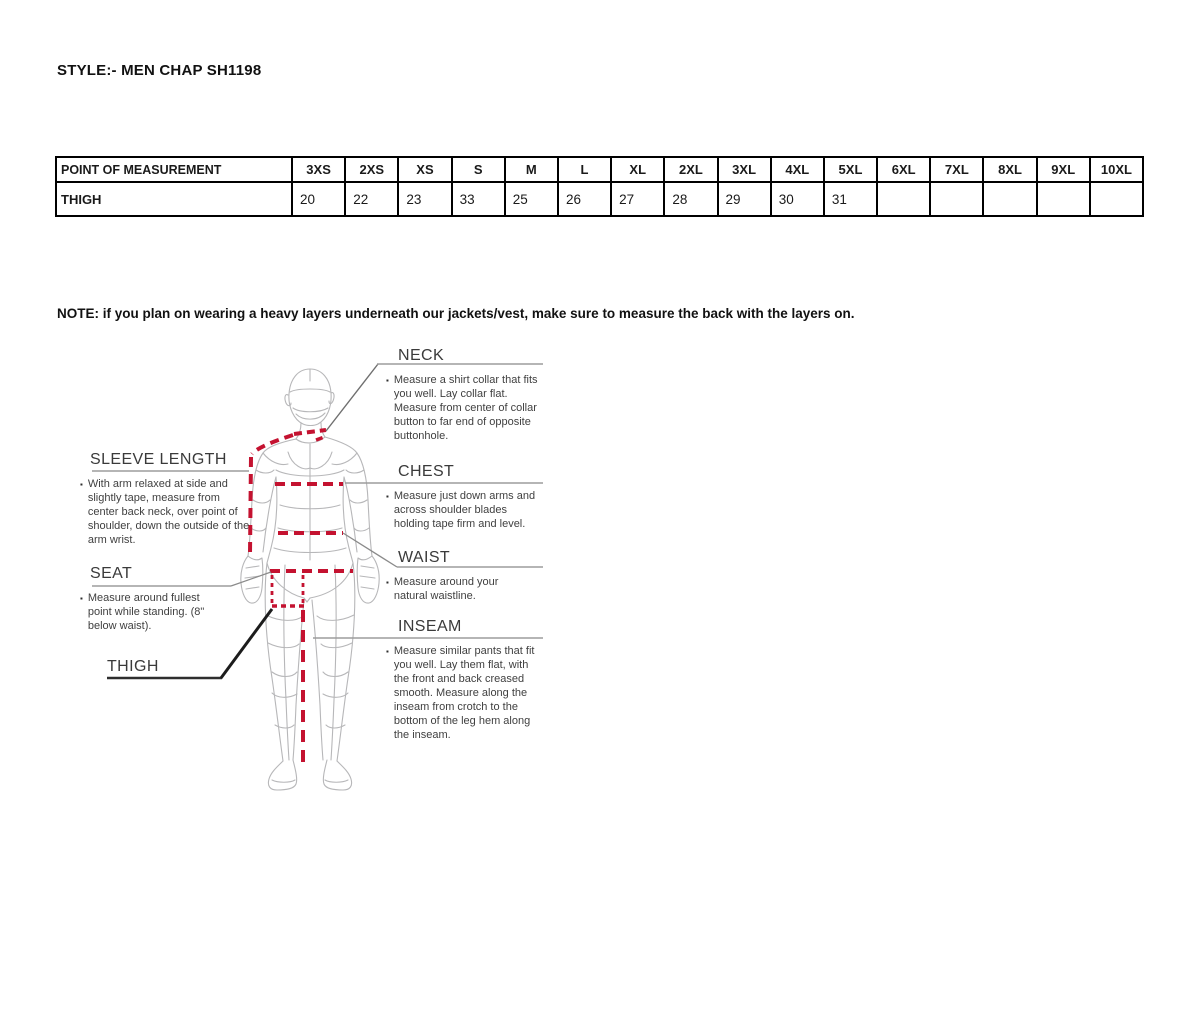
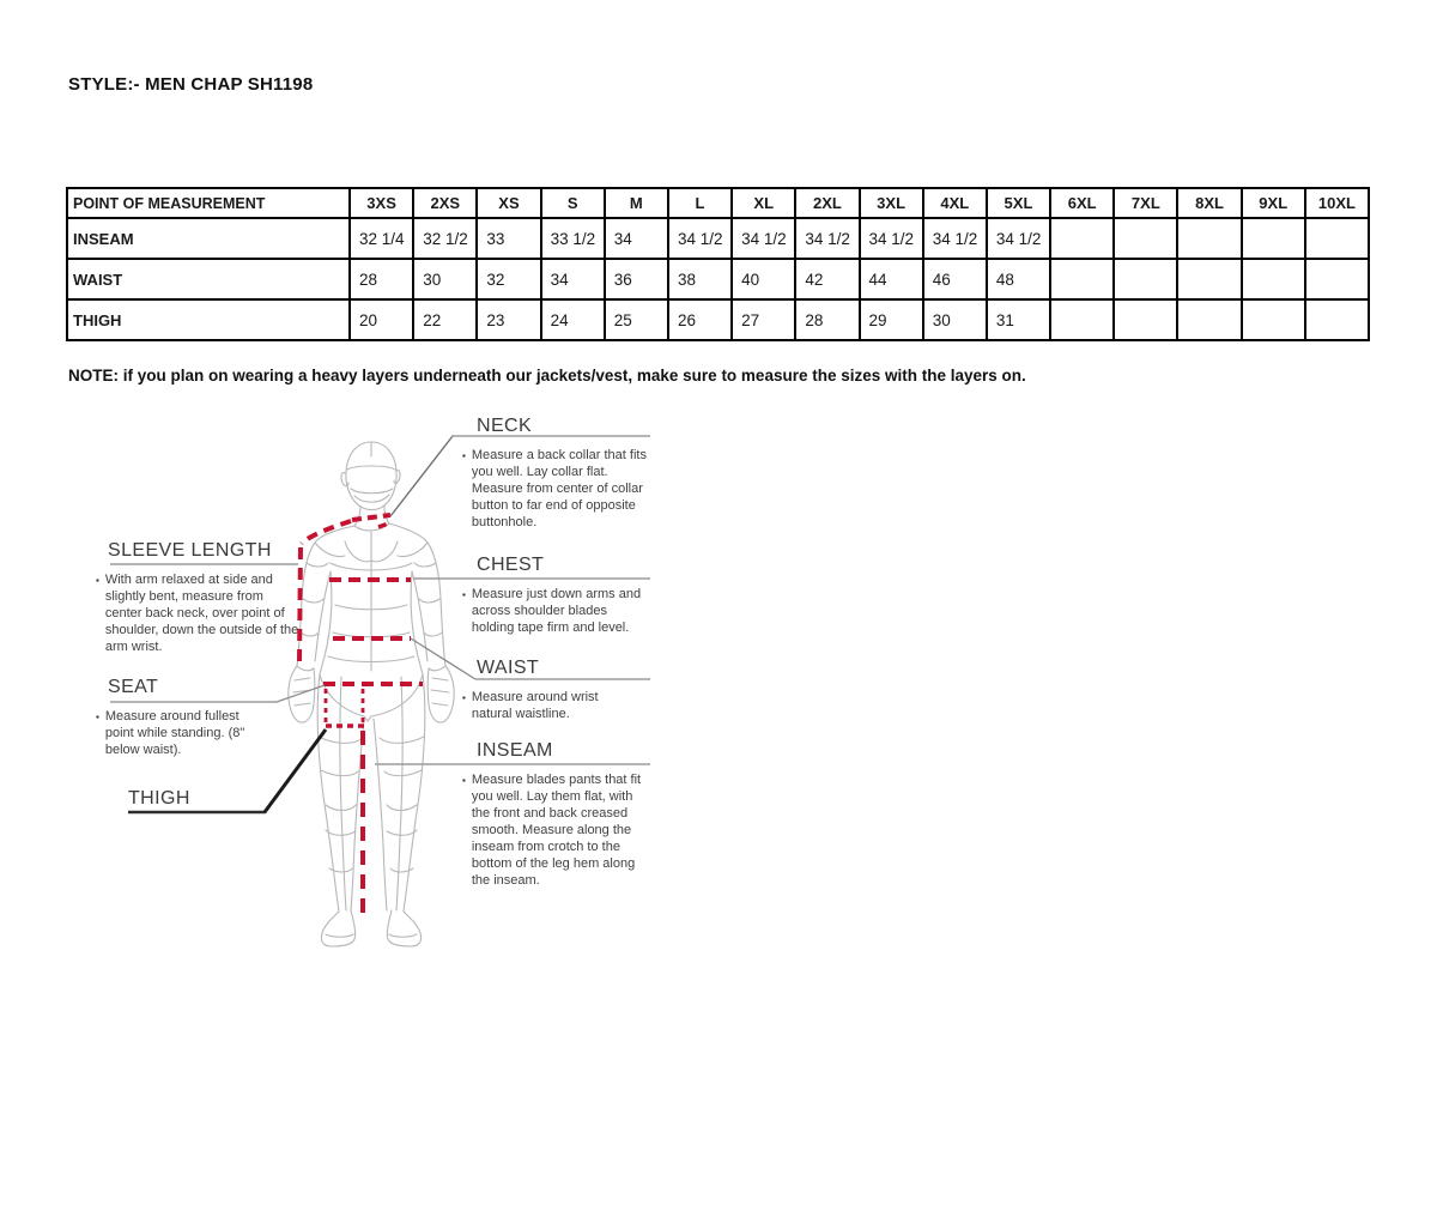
  STYLE:- MEN CHAP SH1198
  POINT OF MEASUREMENT	3XS	2XS	XS	S	M	L	XL	2XL	3XL	4XL	5XL	6XL	7XL	8XL	9XL	10XL
+ INSEAM	32 1/4	32 1/2	33	33 1/2	34	34 1/2	34 1/2	34 1/2	34 1/2	34 1/2	34 1/2
+ WAIST	28	30	32	34	36	38	40	42	44	46	48
- THIGH	20	22	23	33	25	26	27	28	29	30	31
+ THIGH	20	22	23	24	25	26	27	28	29	30	31
- NOTE: if you plan on wearing a heavy layers underneath our jackets/vest, make sure to measure the back with the layers on.
+ NOTE: if you plan on wearing a heavy layers underneath our jackets/vest, make sure to measure the sizes with the layers on.
  NECK
  ▪
- Measure a shirt collar that fits you well. Lay collar flat. Measure from center of collar button to far end of opposite buttonhole.
+ Measure a back collar that fits you well. Lay collar flat. Measure from center of collar button to far end of opposite buttonhole.
  CHEST
  ▪
  Measure just down arms and across shoulder blades holding tape firm and level.
  WAIST
  ▪
- Measure around your natural waistline.
+ Measure around wrist natural waistline.
  INSEAM
  ▪
- Measure similar pants that fit you well. Lay them flat, with the front and back creased smooth. Measure along the inseam from crotch to the bottom of the leg hem along the inseam.
+ Measure blades pants that fit you well. Lay them flat, with the front and back creased smooth. Measure along the inseam from crotch to the bottom of the leg hem along the inseam.
  SLEEVE LENGTH
  ▪
- With arm relaxed at side and slightly tape, measure from center back neck, over point of shoulder, down the outside of the arm wrist.
+ With arm relaxed at side and slightly bent, measure from center back neck, over point of shoulder, down the outside of the arm wrist.
  SEAT
  ▪
  Measure around fullest point while standing. (8" below waist).
  THIGH
